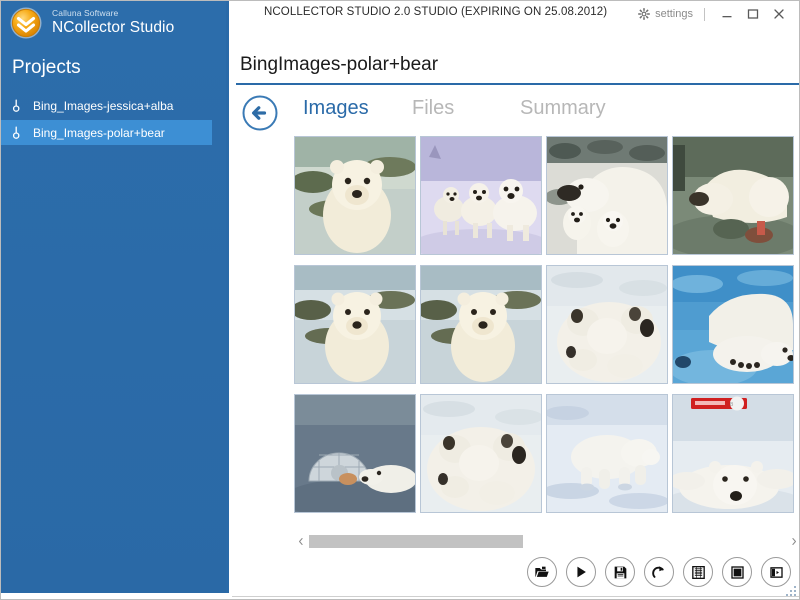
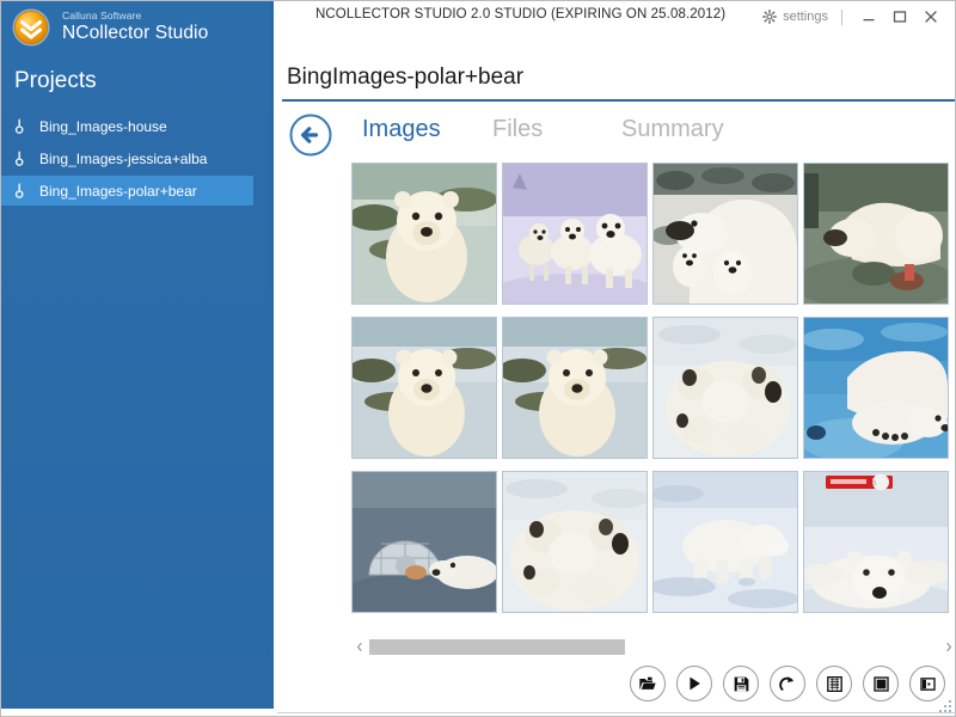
  Calluna Software
  NCollector Studio
  Projects
+ Bing_Images-house
  Bing_Images-jessica+alba
  Bing_Images-polar+bear
  NCOLLECTOR STUDIO 2.0 STUDIO (EXPIRING ON 25.08.2012)
  settings
  BingImages-polar+bear
  Images
  Files
  Summary
